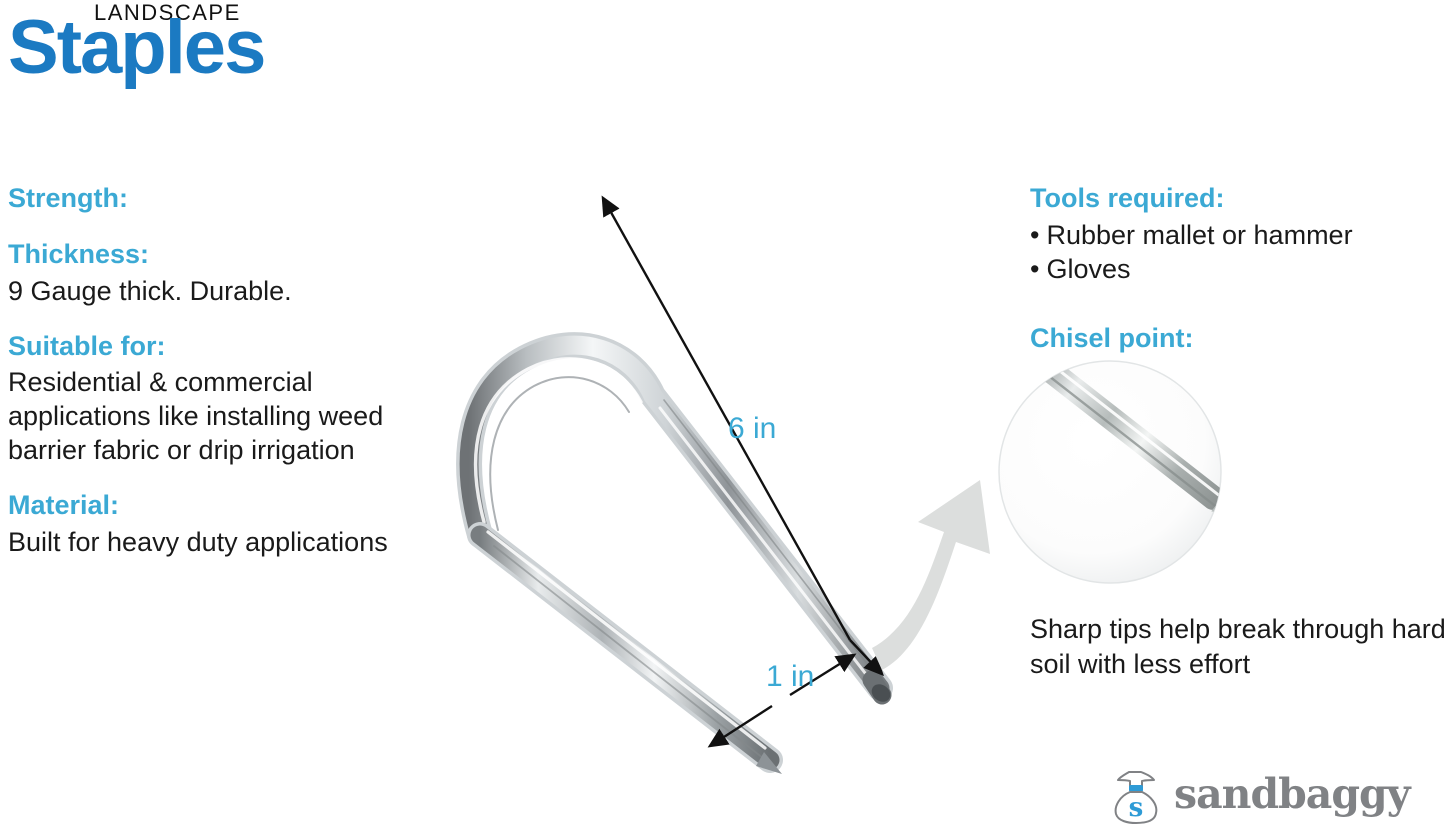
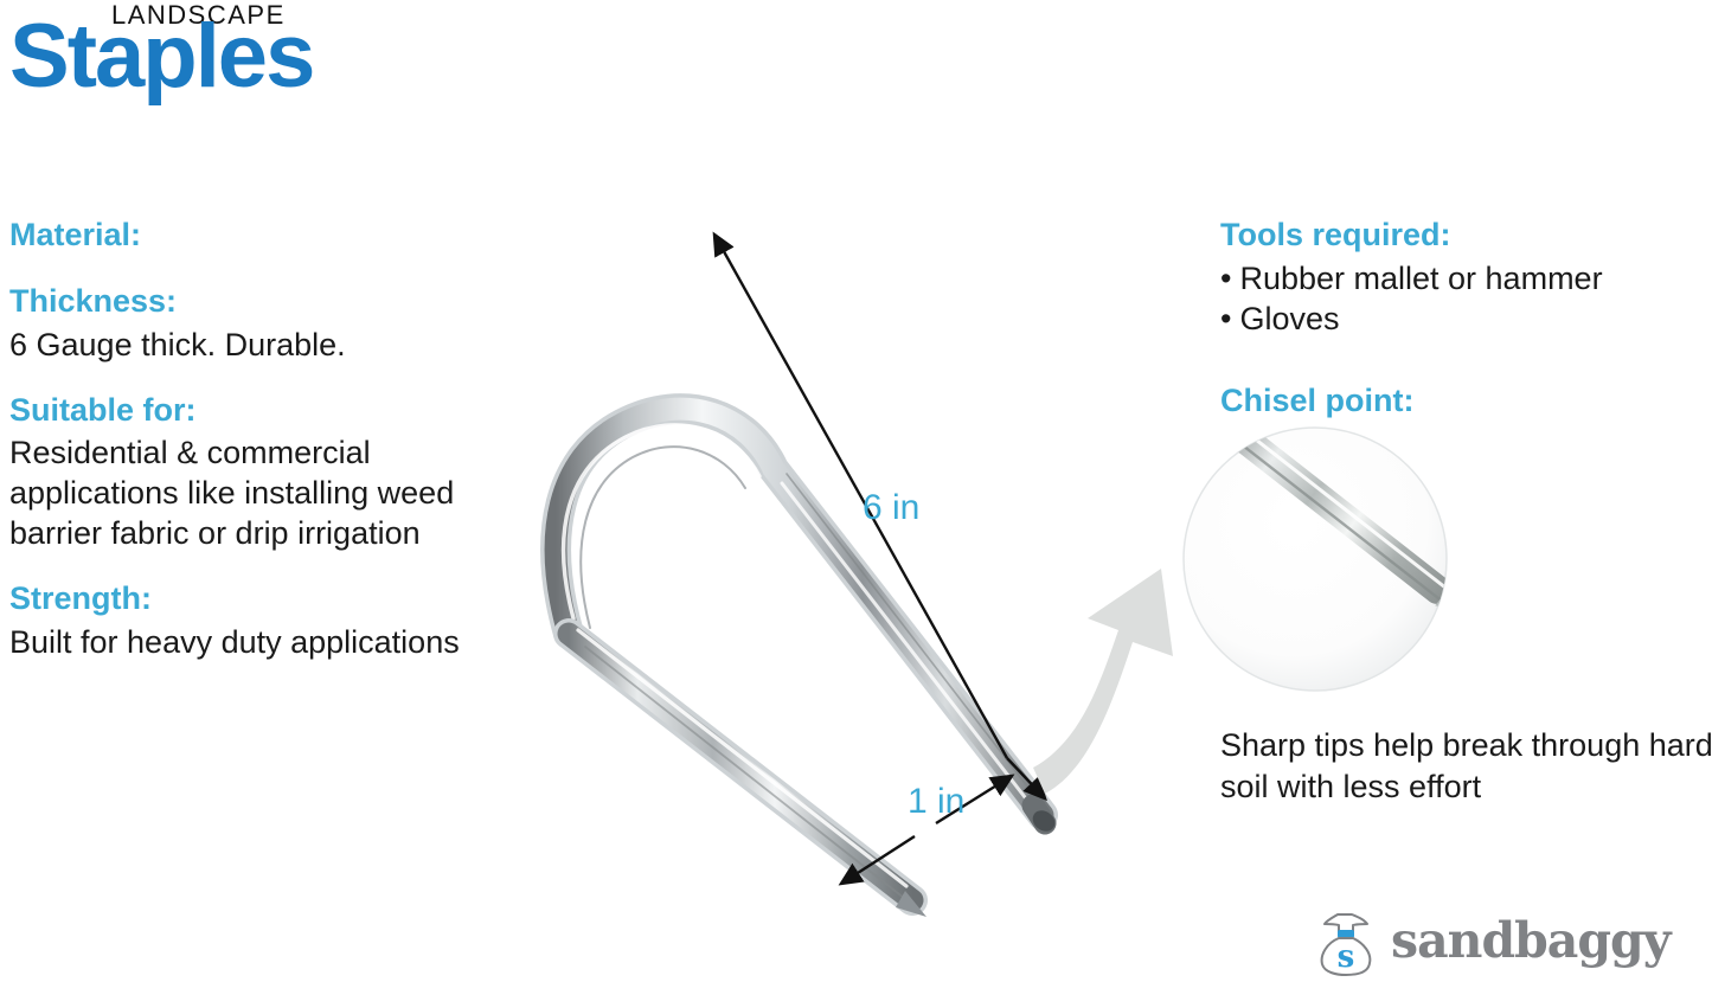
  LANDSCAPE
  Staples
- Strength:
+ Material:
  Thickness:
- 9 Gauge thick. Durable.
+ 6 Gauge thick. Durable.
  Suitable for:
  Residential & commercial applications like installing weed barrier fabric or drip irrigation
- Material:
+ Strength:
  Built for heavy duty applications
  Tools required:
  • Rubber mallet or hammer
  • Gloves
  Chisel point:
  Sharp tips help break through hard soil with less effort
  6 in
  1 in
  s
  sandbaggy
